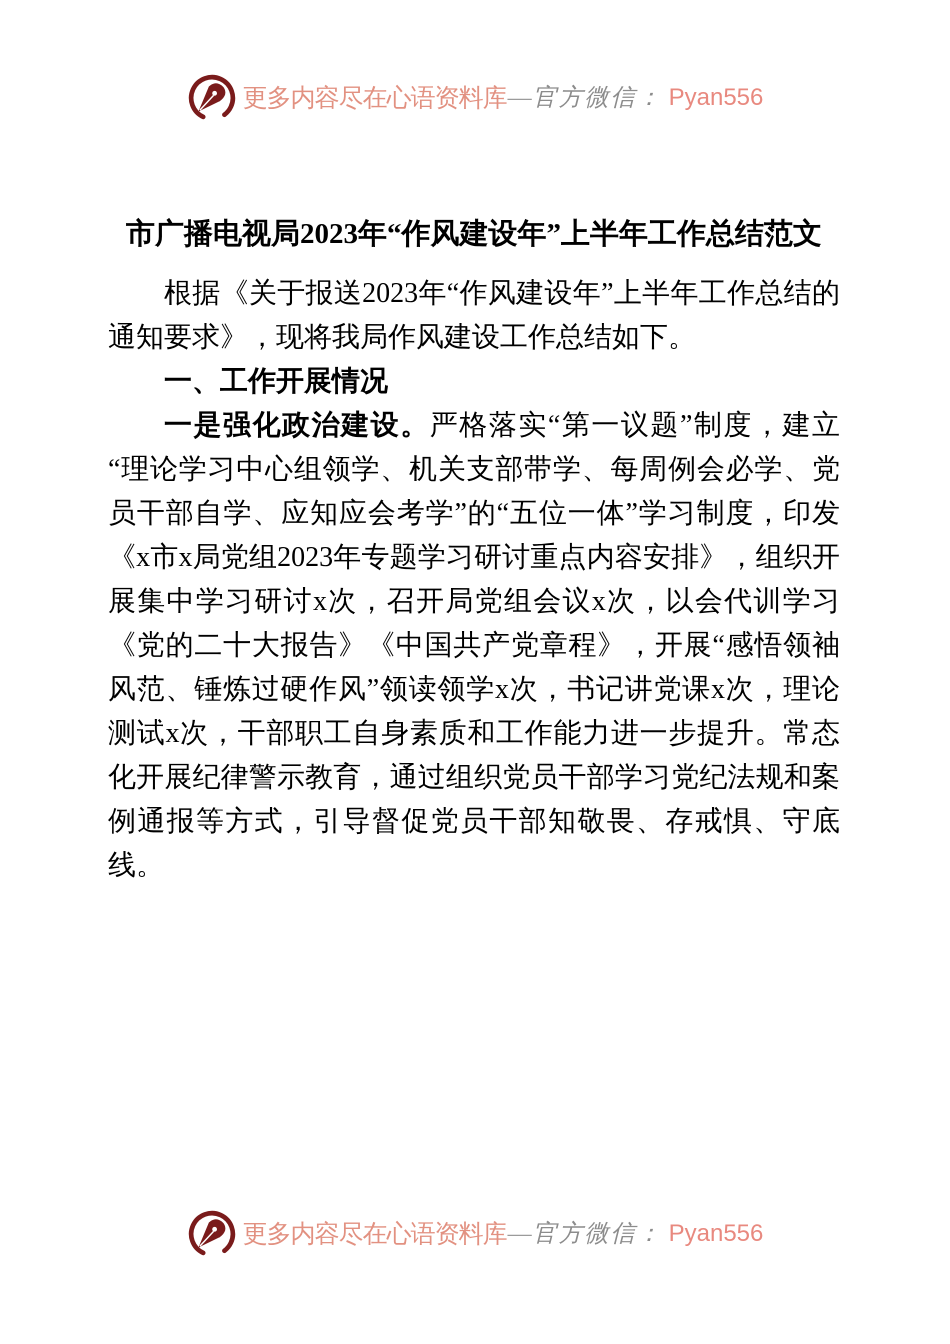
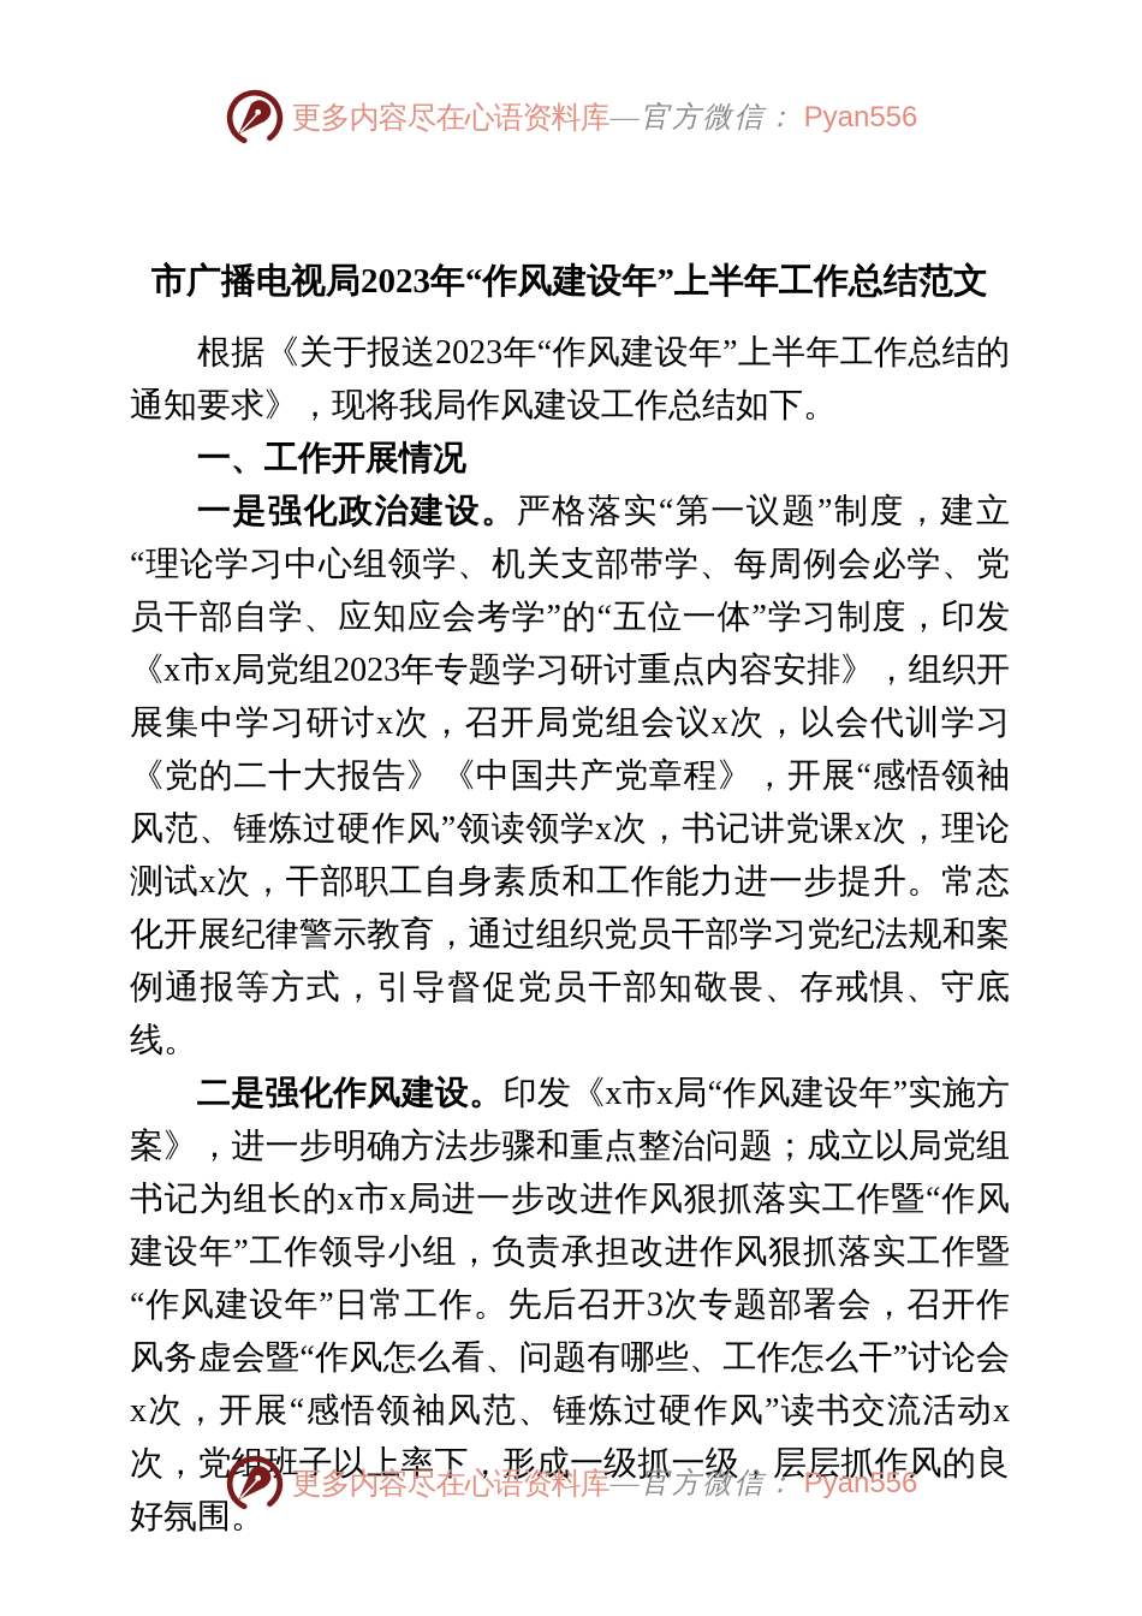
  更多内容尽在心语资料库
  —
  官方微信：
  Pyan556
  市广播电视局2023年“作风建设年”上半年工作总结范文
  根据《关于报送2023年“作风建设年”上半年工作总结的通知要求》，现将我局作风建设工作总结如下。
  一、工作开展情况
  一是强化政治建设。严格落实“第一议题”制度，建立“理论学习中心组领学、机关支部带学、每周例会必学、党员干部自学、应知应会考学”的“五位一体”学习制度，印发《x市x局党组2023年专题学习研讨重点内容安排》，组织开展集中学习研讨x次，召开局党组会议x次，以会代训学习《党的二十大报告》《中国共产党章程》，开展“感悟领袖风范、锤炼过硬作风”领读领学x次，书记讲党课x次，理论测试x次，干部职工自身素质和工作能力进一步提升。常态化开展纪律警示教育，通过组织党员干部学习党纪法规和案例通报等方式，引导督促党员干部知敬畏、存戒惧、守底线。
+ 二是强化作风建设。印发《x市x局“作风建设年”实施方案》，进一步明确方法步骤和重点整治问题；成立以局党组书记为组长的x市x局进一步改进作风狠抓落实工作暨“作风建设年”工作领导小组，负责承担改进作风狠抓落实工作暨“作风建设年”日常工作。先后召开3次专题部署会，召开作风务虚会暨“作风怎么看、问题有哪些、工作怎么干”讨论会x次，开展“感悟领袖风范、锤炼过硬作风”读书交流活动x次，党组班子以上率下，形成一级抓一级，层层抓作风的良好氛围。
  更多内容尽在心语资料库
  —
  官方微信：
  Pyan556
